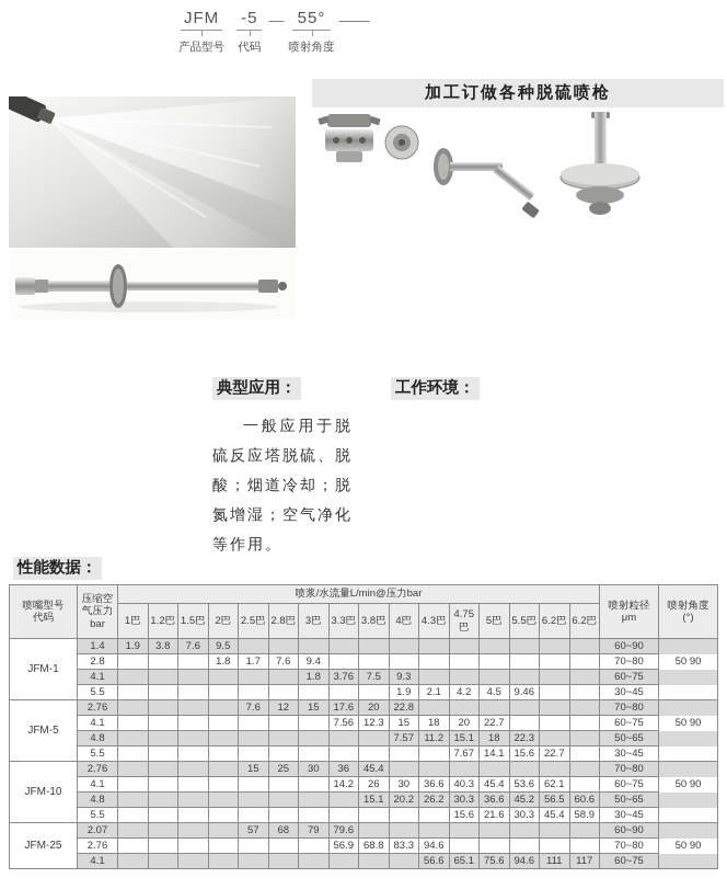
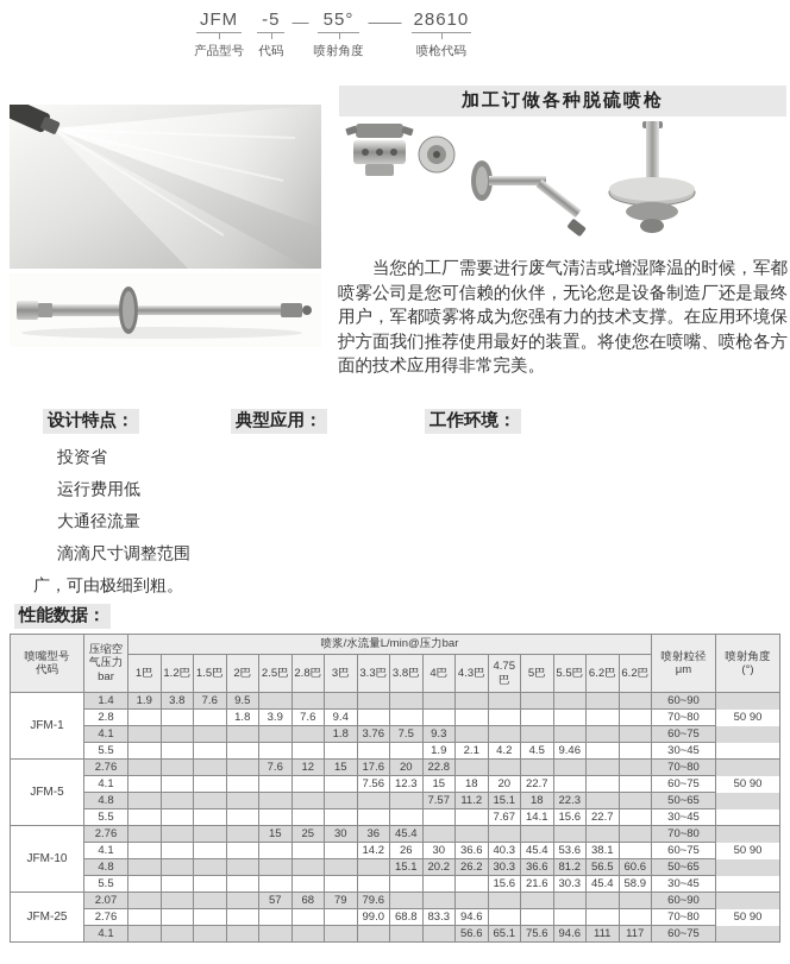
  JFM
  产品型号
  -5
  代码
  —
  55°
  喷射角度
  —
  —
+ 28610
+ 喷枪代码
  加工订做各种脱硫喷枪
+ 当您的工厂需要进行废气清洁或增湿降温的时候，军都喷雾公司是您可信赖的伙伴，无论您是设备制造厂还是最终用户，军都喷雾将成为您强有力的技术支撑。在应用环境保护方面我们推荐使用最好的装置。将使您在喷嘴、喷枪各方面的技术应用得非常完美。
+ 设计特点：
+ 投资省
+ 运行费用低
+ 大通径流量
+ 滴滴尺寸调整范围广，可由极细到粗。
  典型应用：
- 一般应用于脱硫反应塔脱硫、脱酸；烟道冷却；脱氮增湿；空气净化等作用。
  工作环境：
  性能数据：
  喷嘴型号 代码	压缩空 气压力 bar	喷浆/水流量L/min@压力bar	喷射粒径 μm	喷射角度 (°)
  1巴	1.2巴	1.5巴	2巴	2.5巴	2.8巴	3巴	3.3巴	3.8巴	4巴	4.3巴	4.75巴	5巴	5.5巴	6.2巴	6.2巴
  JFM-1	1.4	1.9	3.8	7.6	9.5													60~90
- 2.8				1.8	1.7	7.6	9.4										70~80	50 90
+ 2.8				1.8	3.9	7.6	9.4										70~80	50 90
  4.1							1.8	3.76	7.5	9.3							60~75
  5.5										1.9	2.1	4.2	4.5	9.46			30~45
  JFM-5	2.76					7.6	12	15	17.6	20	22.8							70~80
  4.1								7.56	12.3	15	18	20	22.7				60~75	50 90
  4.8										7.57	11.2	15.1	18	22.3			50~65
  5.5												7.67	14.1	15.6	22.7		30~45
  JFM-10	2.76					15	25	30	36	45.4								70~80
- 4.1								14.2	26	30	36.6	40.3	45.4	53.6	62.1		60~75	50 90
+ 4.1								14.2	26	30	36.6	40.3	45.4	53.6	38.1		60~75	50 90
- 4.8									15.1	20.2	26.2	30.3	36.6	45.2	56.5	60.6	50~65
+ 4.8									15.1	20.2	26.2	30.3	36.6	81.2	56.5	60.6	50~65
  5.5												15.6	21.6	30.3	45.4	58.9	30~45
  JFM-25	2.07					57	68	79	79.6									60~90
- 2.76								56.9	68.8	83.3	94.6						70~80	50 90
+ 2.76								99.0	68.8	83.3	94.6						70~80	50 90
  4.1											56.6	65.1	75.6	94.6	111	117	60~75
